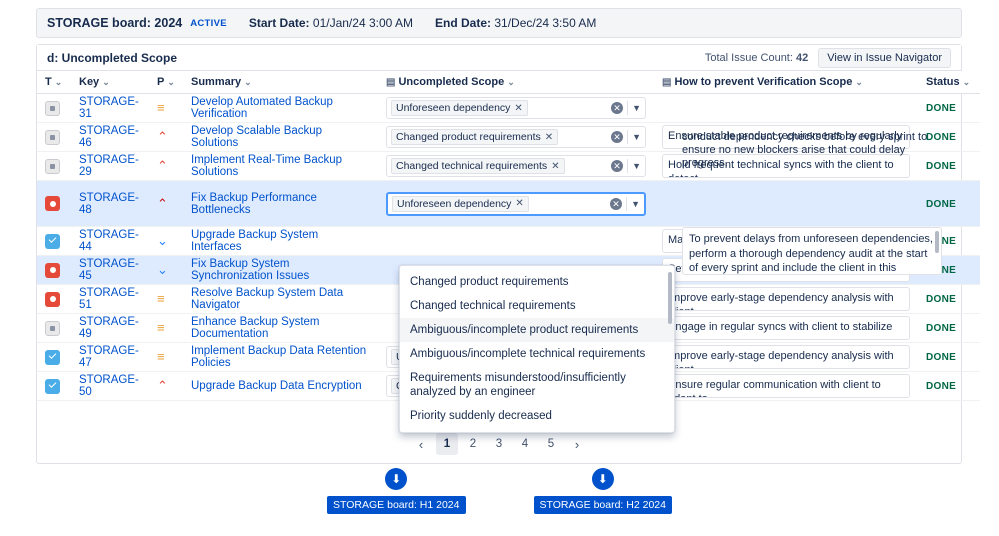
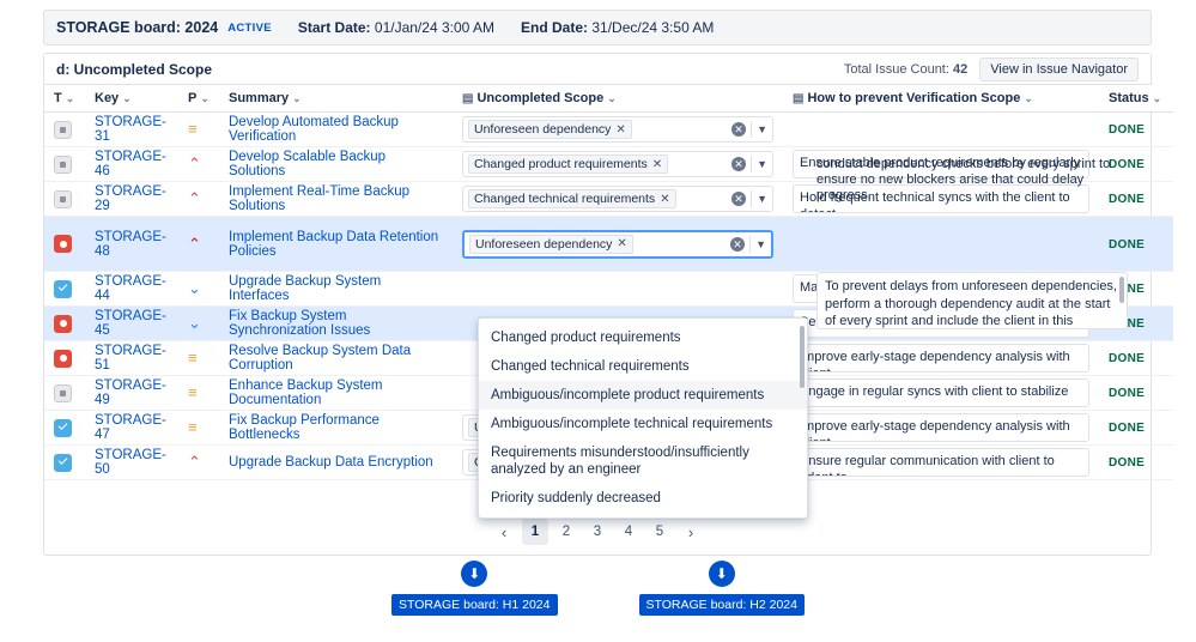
  STORAGE board: 2024
  ACTIVE
  Start Date: 01/Jan/24 3:00 AM
  End Date: 31/Dec/24 3:50 AM
  d: Uncompleted Scope
  Total Issue Count: 42
  View in Issue Navigator
  T ⌄	Key ⌄	P ⌄	Summary ⌄	▤ Uncompleted Scope ⌄	▤ How to prevent Verification Scope ⌄	Status ⌄
  	STORAGE-31	≡	Develop Automated Backup Verification	Unforeseen dependency ✕ ✕ ▼		DONE
  	STORAGE-46	⌃	Develop Scalable Backup Solutions	Changed product requirements ✕ ✕ ▼	Ensure stable product requirements by regularly	DONE
  	STORAGE-29	⌃	Implement Real-Time Backup Solutions	Changed technical requirements ✕ ✕ ▼	Hold frequent technical syncs with the client to	DONE
- 	STORAGE-48	⌃	Fix Backup Performance Bottlenecks	Unforeseen dependency ✕ ✕ ▼		DONE
+ 	STORAGE-48	⌃	Implement Backup Data Retention Policies	Unforeseen dependency ✕ ✕ ▼		DONE
- 	STORAGE-51	≡	Resolve Backup System Data Navigator		mprove early-stage dependency analysis with	DONE
+ 	STORAGE-51	≡	Resolve Backup System Data Corruption		mprove early-stage dependency analysis with	DONE
  	STORAGE-49	≡	Enhance Backup System Documentation		ngage in regular syncs with client to stabilize	DONE
- 	STORAGE-47	≡	Implement Backup Data Retention Policies		mprove early-stage dependency analysis with	DONE
+ 	STORAGE-47	≡	Fix Backup Performance Bottlenecks		mprove early-stage dependency analysis with	DONE
  conduct dependency checks before every sprint to ensure no new blockers arise that could delay progress.
  To prevent delays from unforeseen dependencies, perform a thorough dependency audit at the start of every sprint and include the client in this
  Changed product requirements
  Changed technical requirements
  Ambiguous/incomplete product requirements
  Ambiguous/incomplete technical requirements
  Requirements misunderstood/insufficiently analyzed by an engineer
  Priority suddenly decreased
  ‹
  1
  2
  3
  4
  5
  ›
  ⬇
  STORAGE board: H1 2024
  ⬇
  STORAGE board: H2 2024
